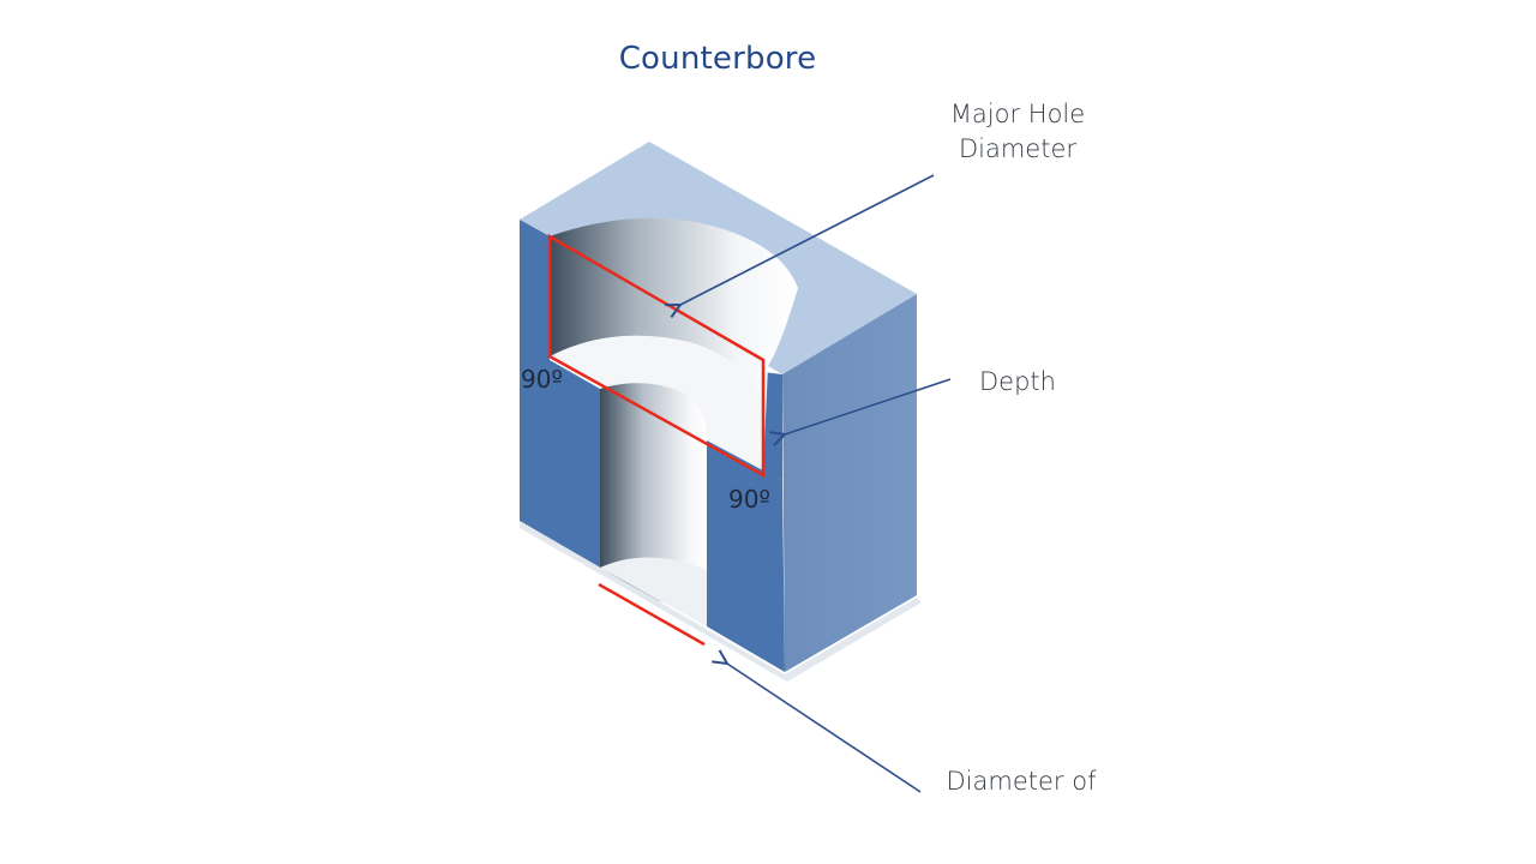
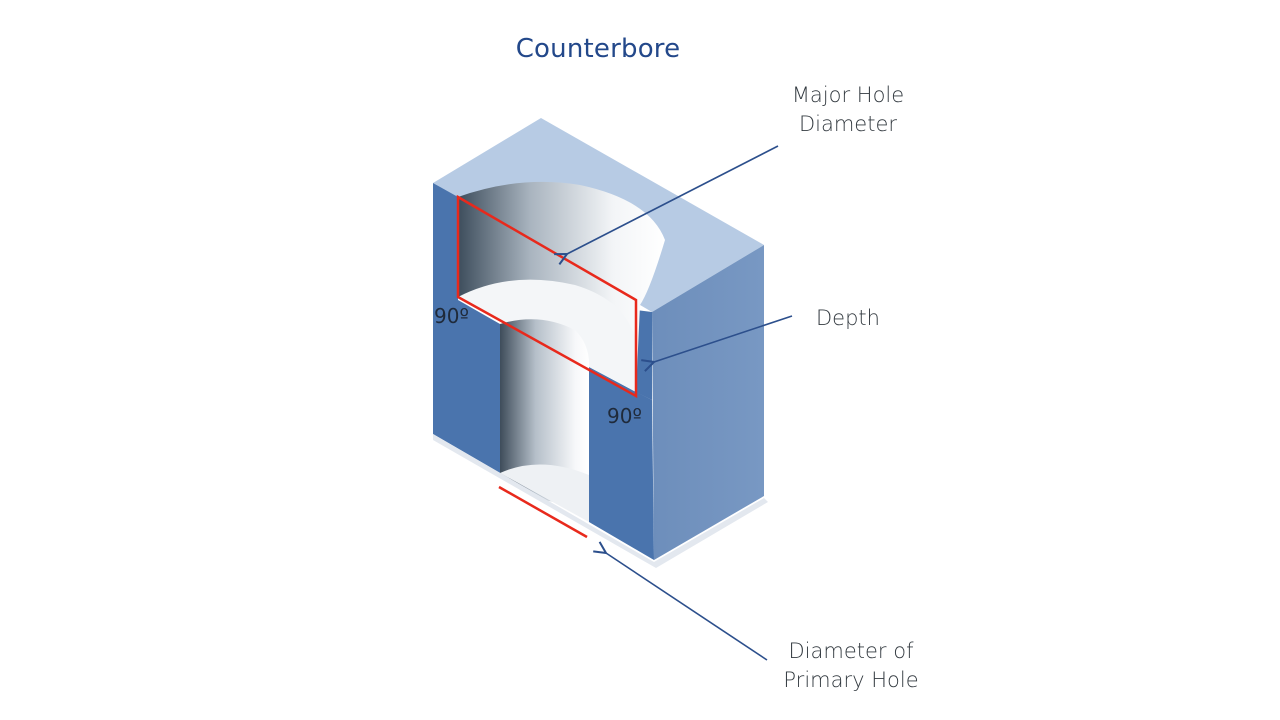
  Counterbore
  90º
  90º
  Major Hole
  Diameter
  Depth
  Diameter of
+ Primary Hole
